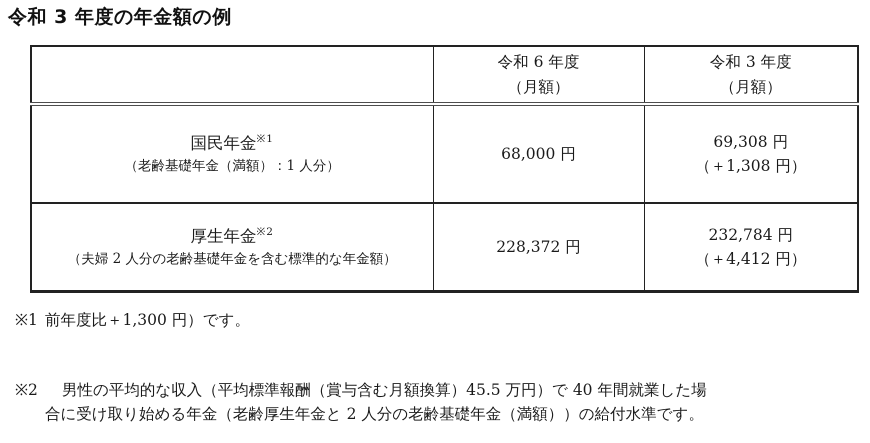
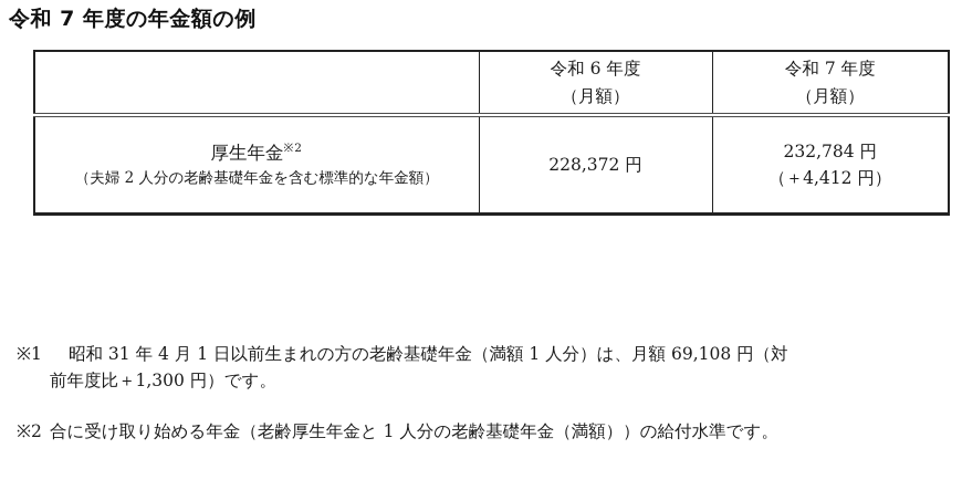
- 令和 3 年度の年金額の例
+ 令和 7 年度の年金額の例
- 	令和 6 年度 （月額）	令和 3 年度 （月額）
+ 	令和 6 年度 （月額）	令和 7 年度 （月額）
- 国民年金※1 （老齢基礎年金（満額）：1 人分）	68,000 円	69,308 円 （＋1,308 円）
  厚生年金※2 （夫婦 2 人分の老齢基礎年金を含む標準的な年金額）	228,372 円	232,784 円 （＋4,412 円）
  ※1
+ 昭和 31 年 4 月 1 日以前生まれの方の老齢基礎年金（満額 1 人分）は、月額 69,108 円（対
  前年度比＋1,300 円）です。
  ※2
- 男性の平均的な収入（平均標準報酬（賞与含む月額換算）45.5 万円）で 40 年間就業した場
- 合に受け取り始める年金（老齢厚生年金と 2 人分の老齢基礎年金（満額））の給付水準です。
+ 合に受け取り始める年金（老齢厚生年金と 1 人分の老齢基礎年金（満額））の給付水準です。
